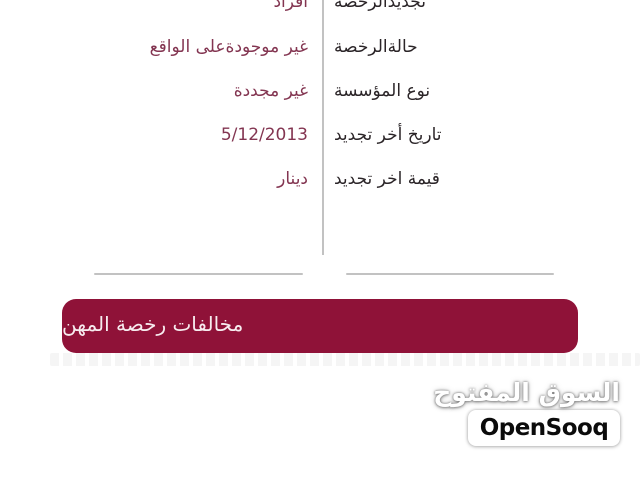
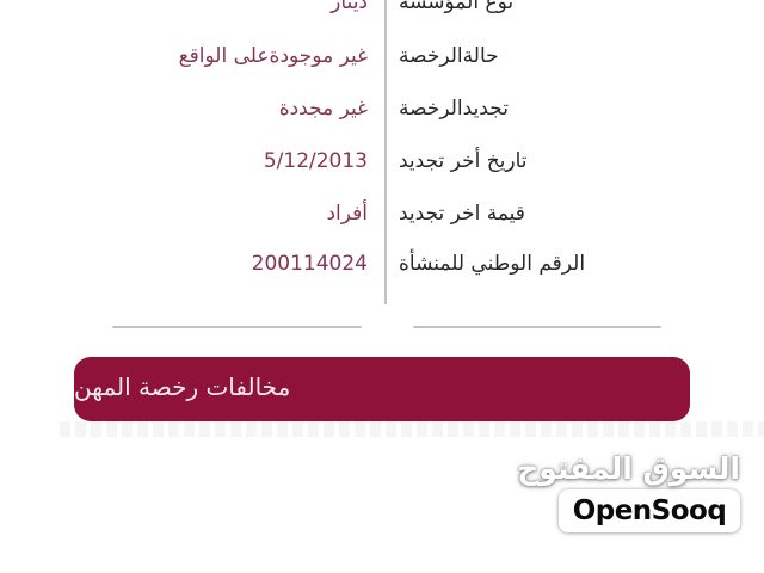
- أفراد
+ دينار
- تجديدالرخصة
+ نوع المؤسسة
  غير موجودةعلى الواقع
  حالةالرخصة
  غير مجددة
- نوع المؤسسة
+ تجديدالرخصة
  5/12/2013
  تاريخ أخر تجديد
- دينار
+ أفراد
  قيمة اخر تجديد
+ 200114024
+ الرقم الوطني للمنشأة
  مخالفات رخصة المهن
  السوق المفتوح
  OpenSooq
